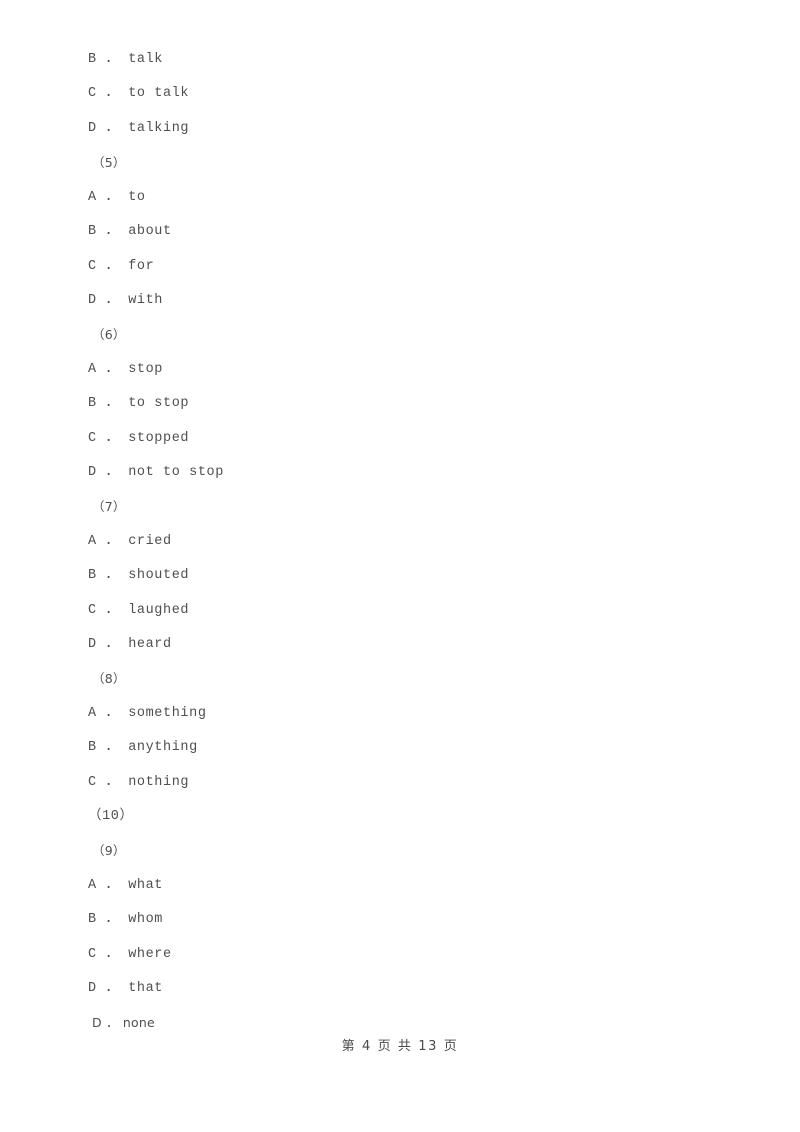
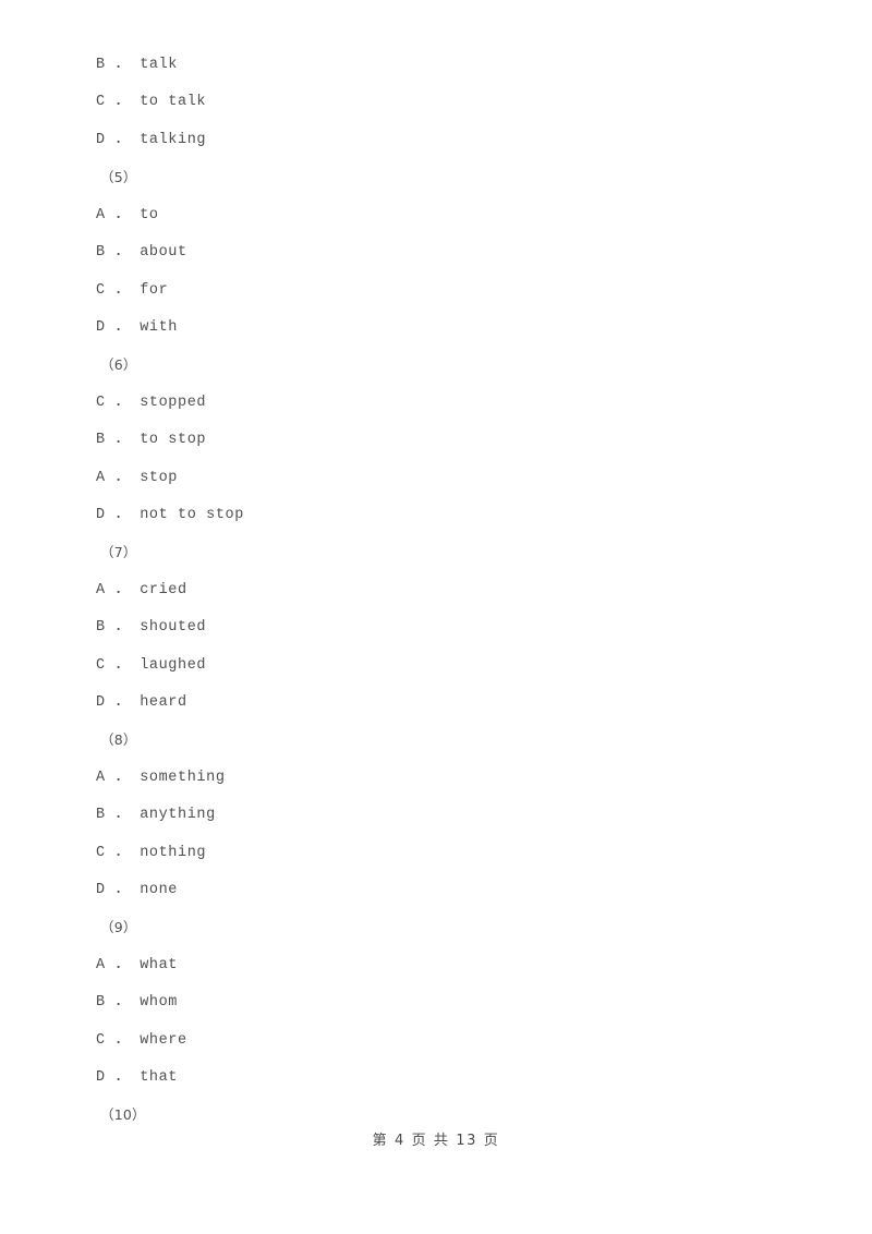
  B ． talk
  C ． to talk
  D ． talking
  （5）
  A ． to
  B ． about
  C ． for
  D ． with
  （6）
- A ． stop
+ C ． stopped
  B ． to stop
- C ． stopped
+ A ． stop
  D ． not to stop
  （7）
  A ． cried
  B ． shouted
  C ． laughed
  D ． heard
  （8）
  A ． something
  B ． anything
  C ． nothing
- （10）
+ D ． none
  （9）
  A ． what
  B ． whom
  C ． where
  D ． that
- D ． none
+ （10）
  第 4 页 共 13 页
